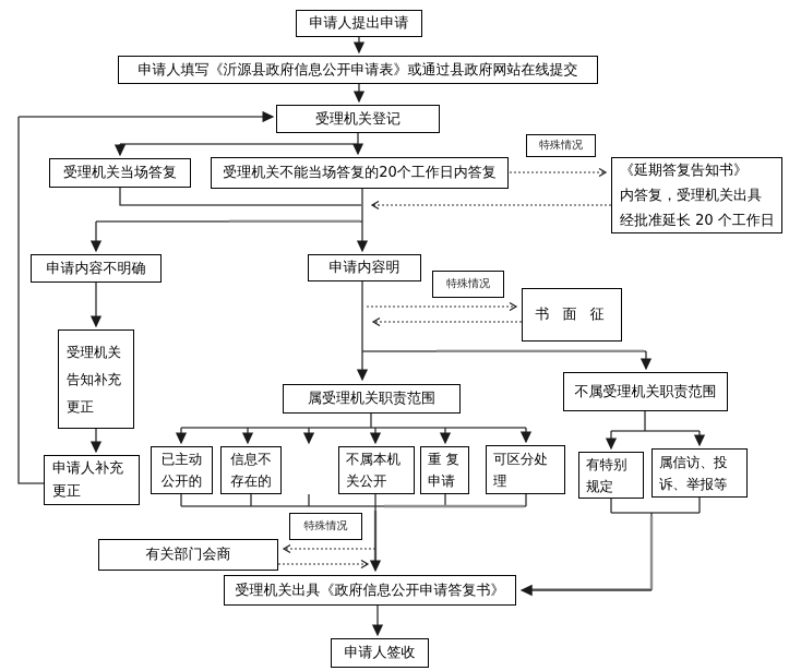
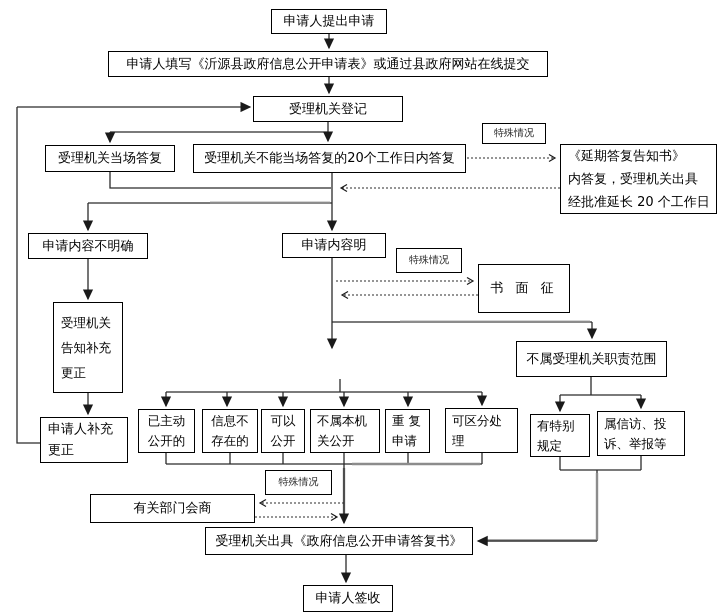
  申请人提出申请
  申请人填写《沂源县政府信息公开申请表》或通过县政府网站在线提交
  受理机关登记
  受理机关当场答复
  受理机关不能当场答复的20个工作日内答复
  特殊情况
  《延期答复告知书》
  内答复，受理机关出具
  经批准延长 20 个工作日
  申请内容不明确
  申请内容明
  特殊情况
  书 面 征
  受理机关
  告知补充
  更正
  申请人补充
  更正
- 属受理机关职责范围
  不属受理机关职责范围
  已主动
  公开的
  信息不
  存在的
+ 可以
+ 公开
  不属本机
  关公开
  重 复
  申请
  可区分处
  理
  有特别
  规定
  属信访、投
  诉、举报等
  特殊情况
  有关部门会商
  受理机关出具《政府信息公开申请答复书》
  申请人签收
